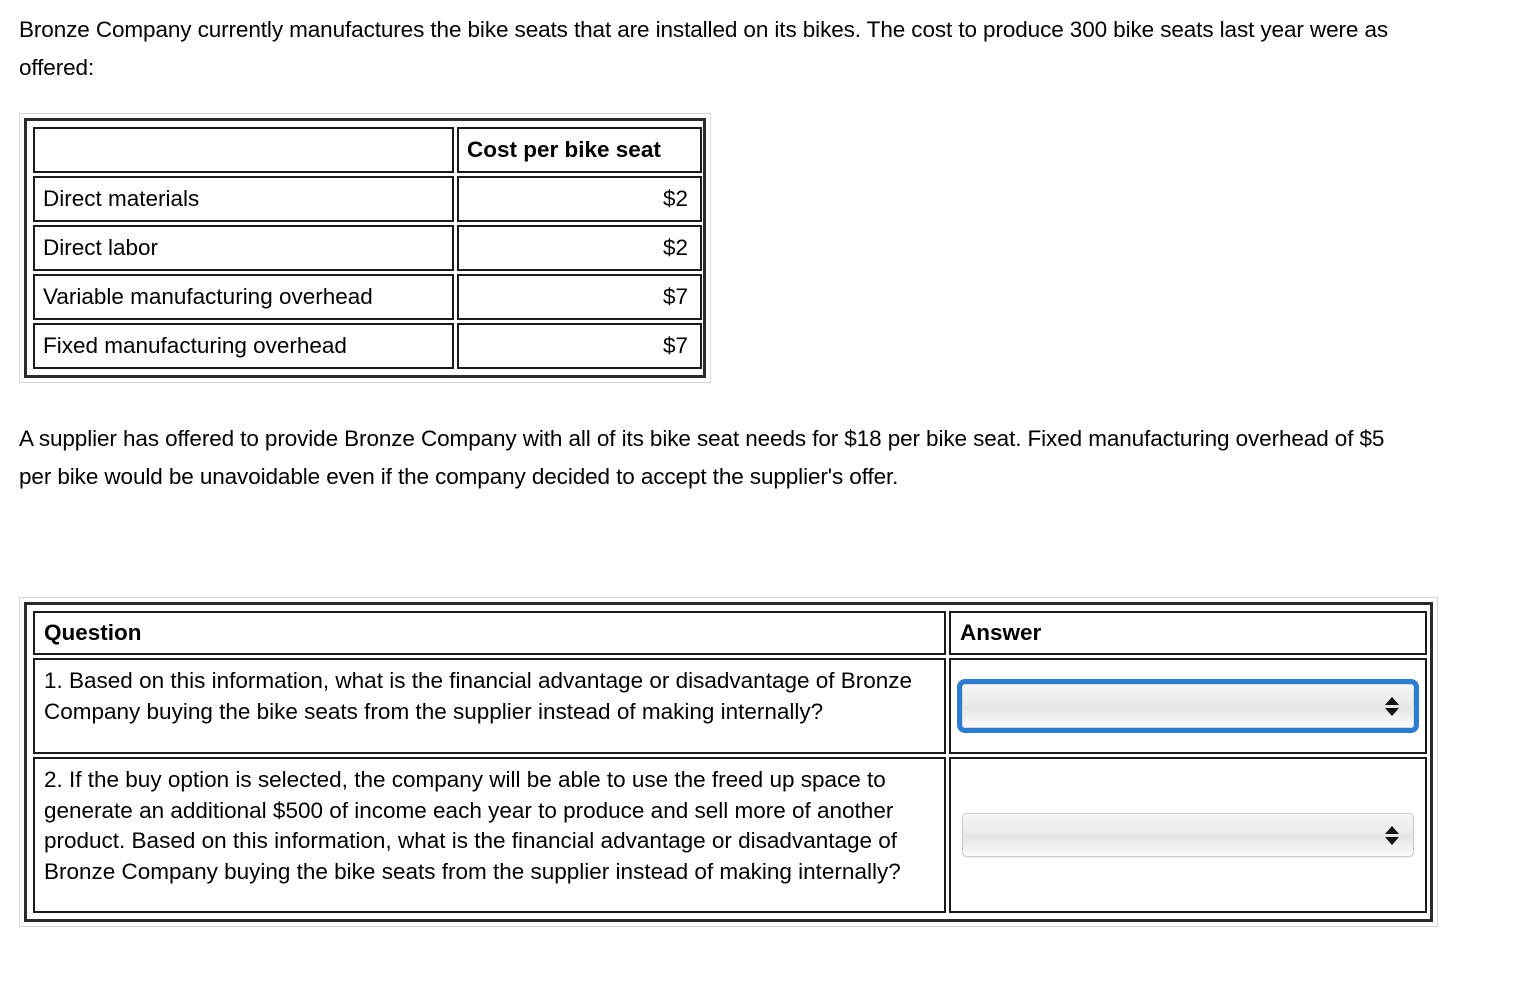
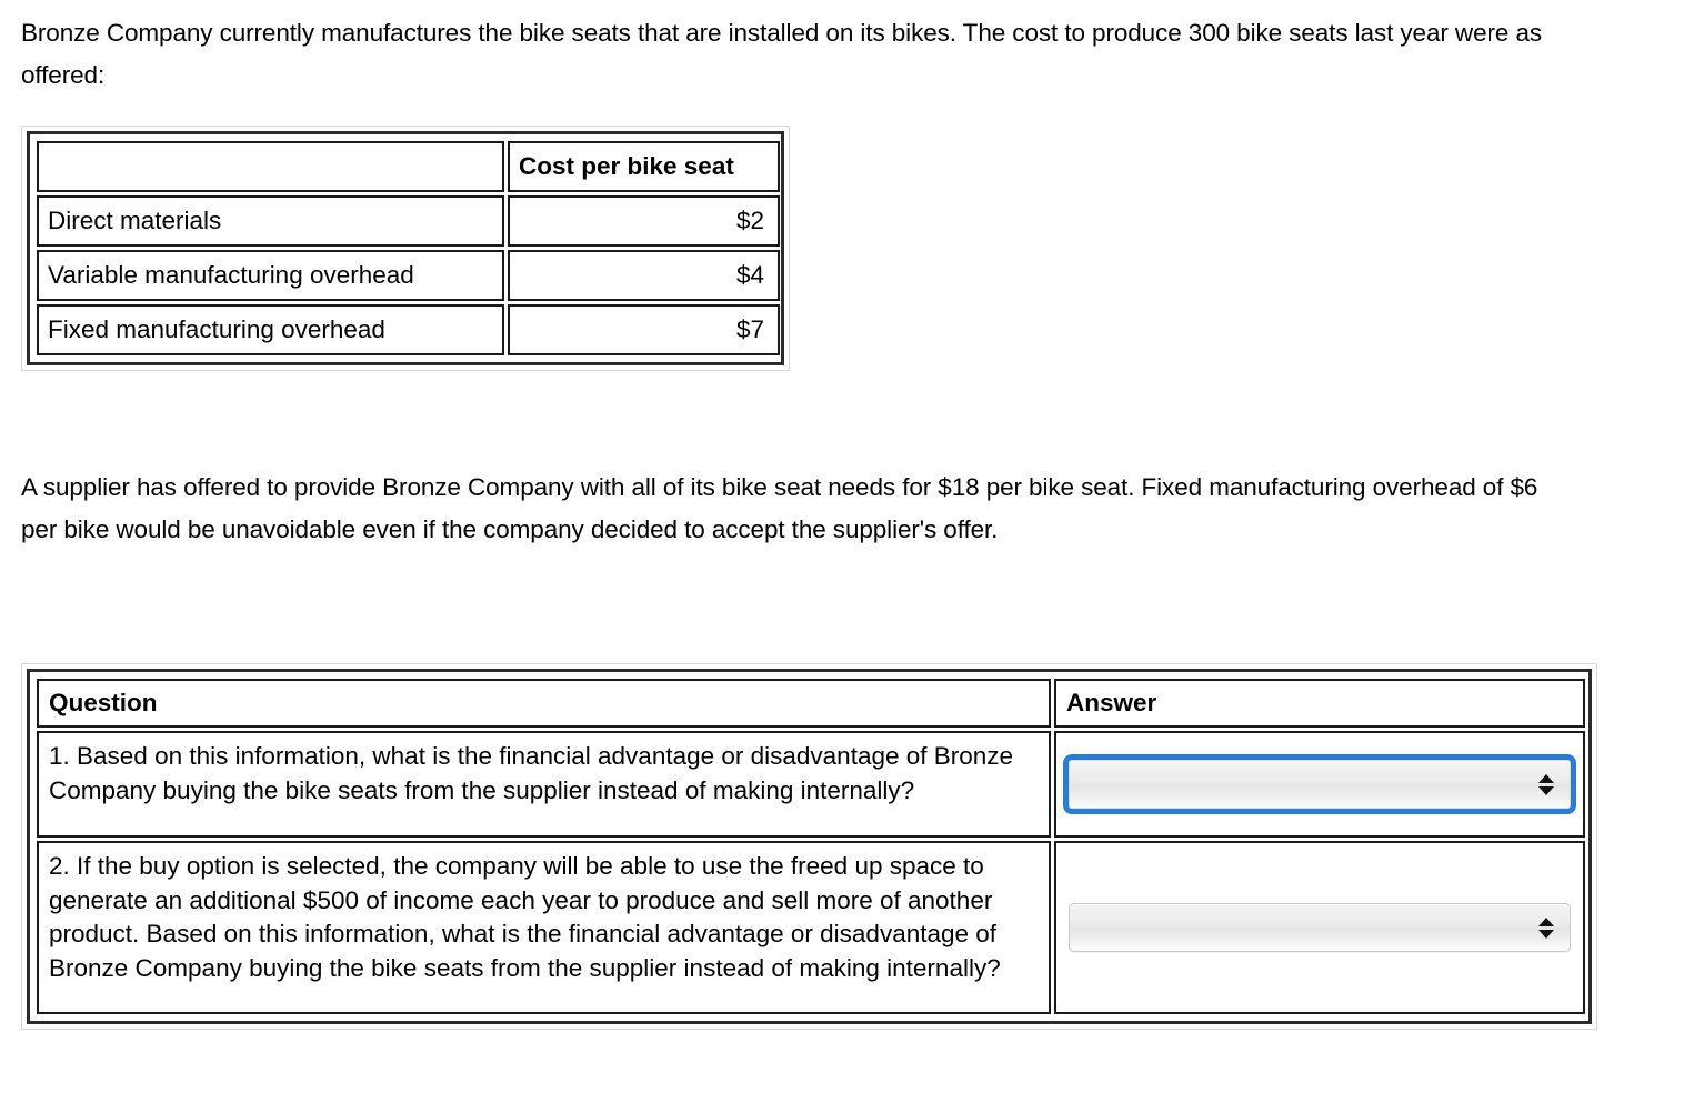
  Bronze Company currently manufactures the bike seats that are installed on its bikes. The cost to produce 300 bike seats last year were as offered:
  	Cost per bike seat
  Direct materials	$2
- Direct labor	$2
- Variable manufacturing overhead	$7
+ Variable manufacturing overhead	$4
  Fixed manufacturing overhead	$7
- A supplier has offered to provide Bronze Company with all of its bike seat needs for $18 per bike seat. Fixed manufacturing overhead of $5 per bike would be unavoidable even if the company decided to accept the supplier's offer.
+ A supplier has offered to provide Bronze Company with all of its bike seat needs for $18 per bike seat. Fixed manufacturing overhead of $6 per bike would be unavoidable even if the company decided to accept the supplier's offer.
  Question	Answer
  1. Based on this information, what is the financial advantage or disadvantage of Bronze Company buying the bike seats from the supplier instead of making internally?
  2. If the buy option is selected, the company will be able to use the freed up space to generate an additional $500 of income each year to produce and sell more of another product. Based on this information, what is the financial advantage or disadvantage of Bronze Company buying the bike seats from the supplier instead of making internally?
